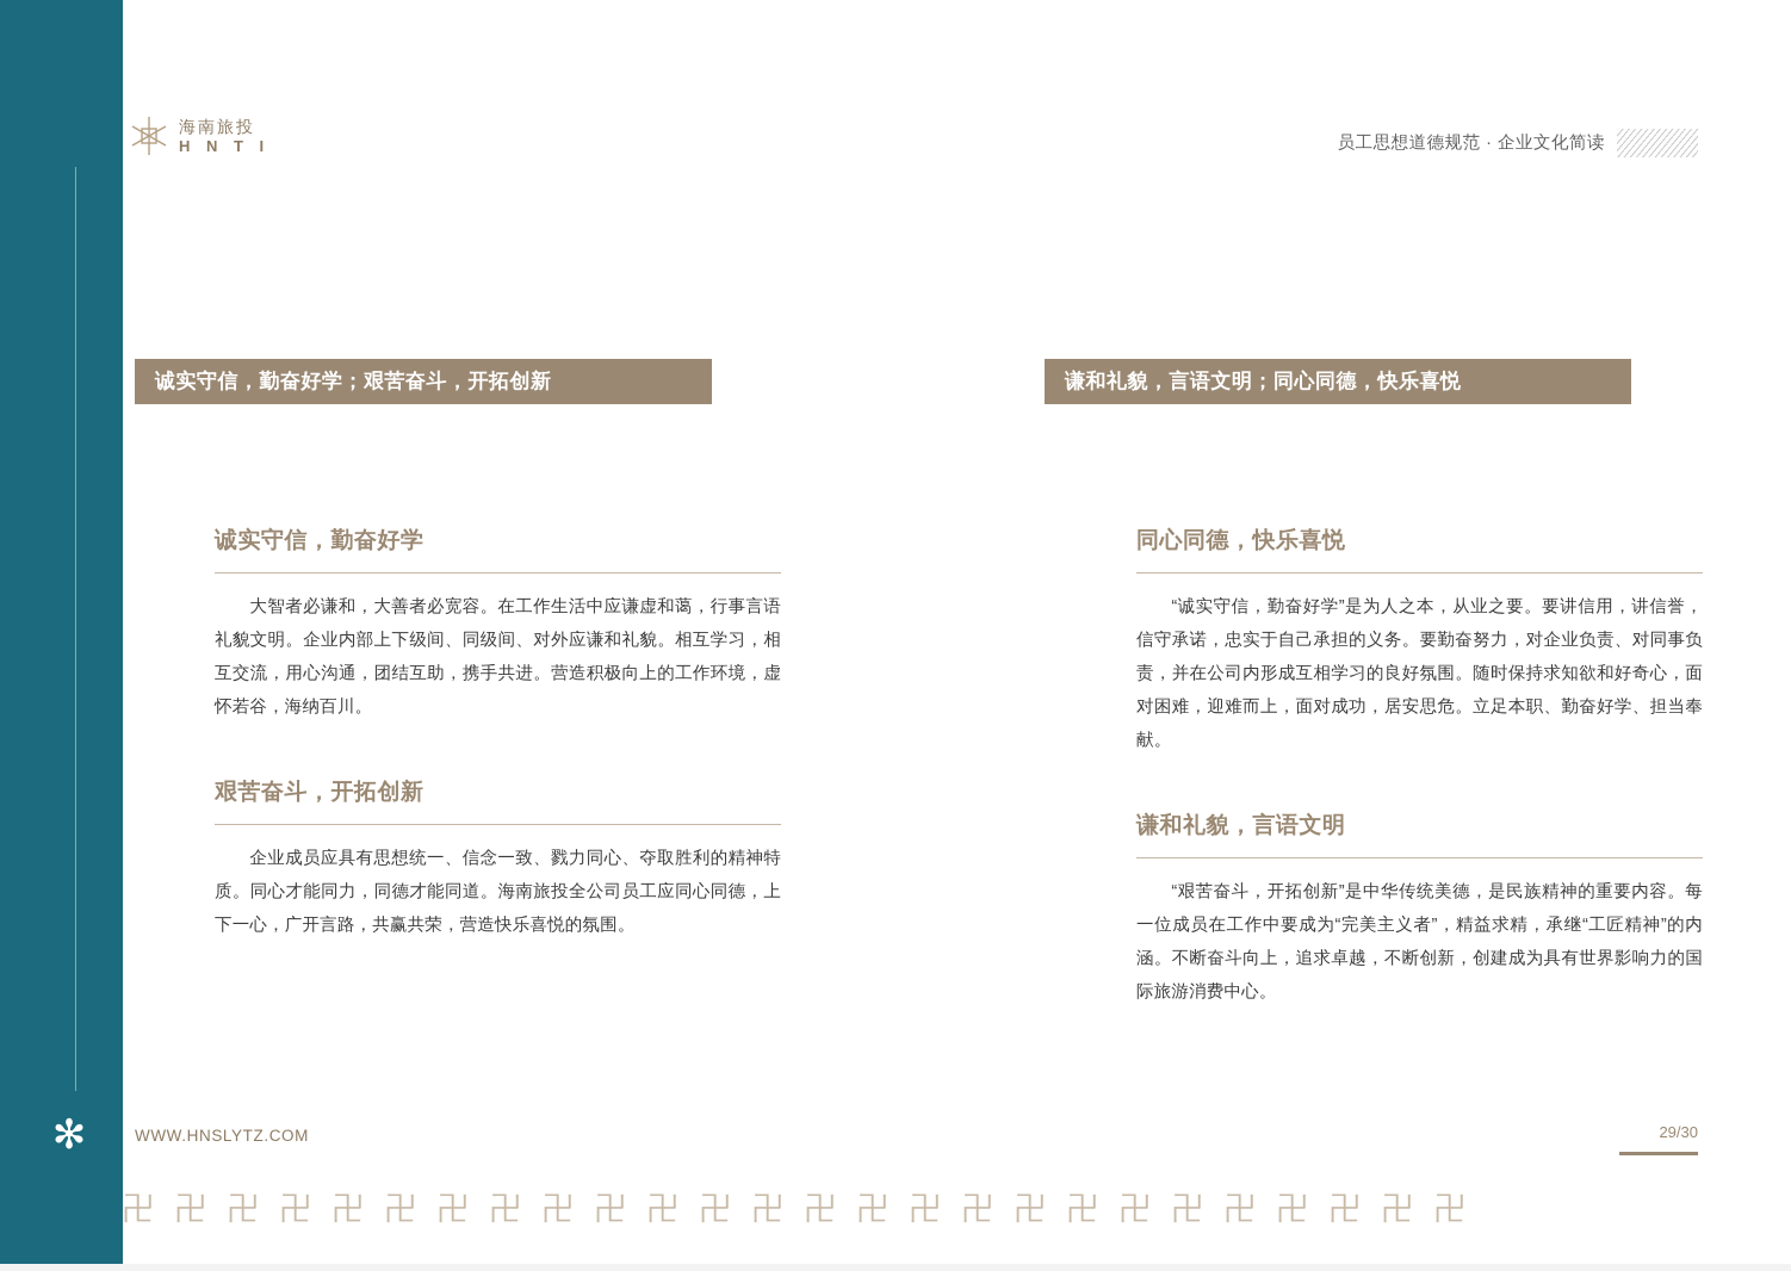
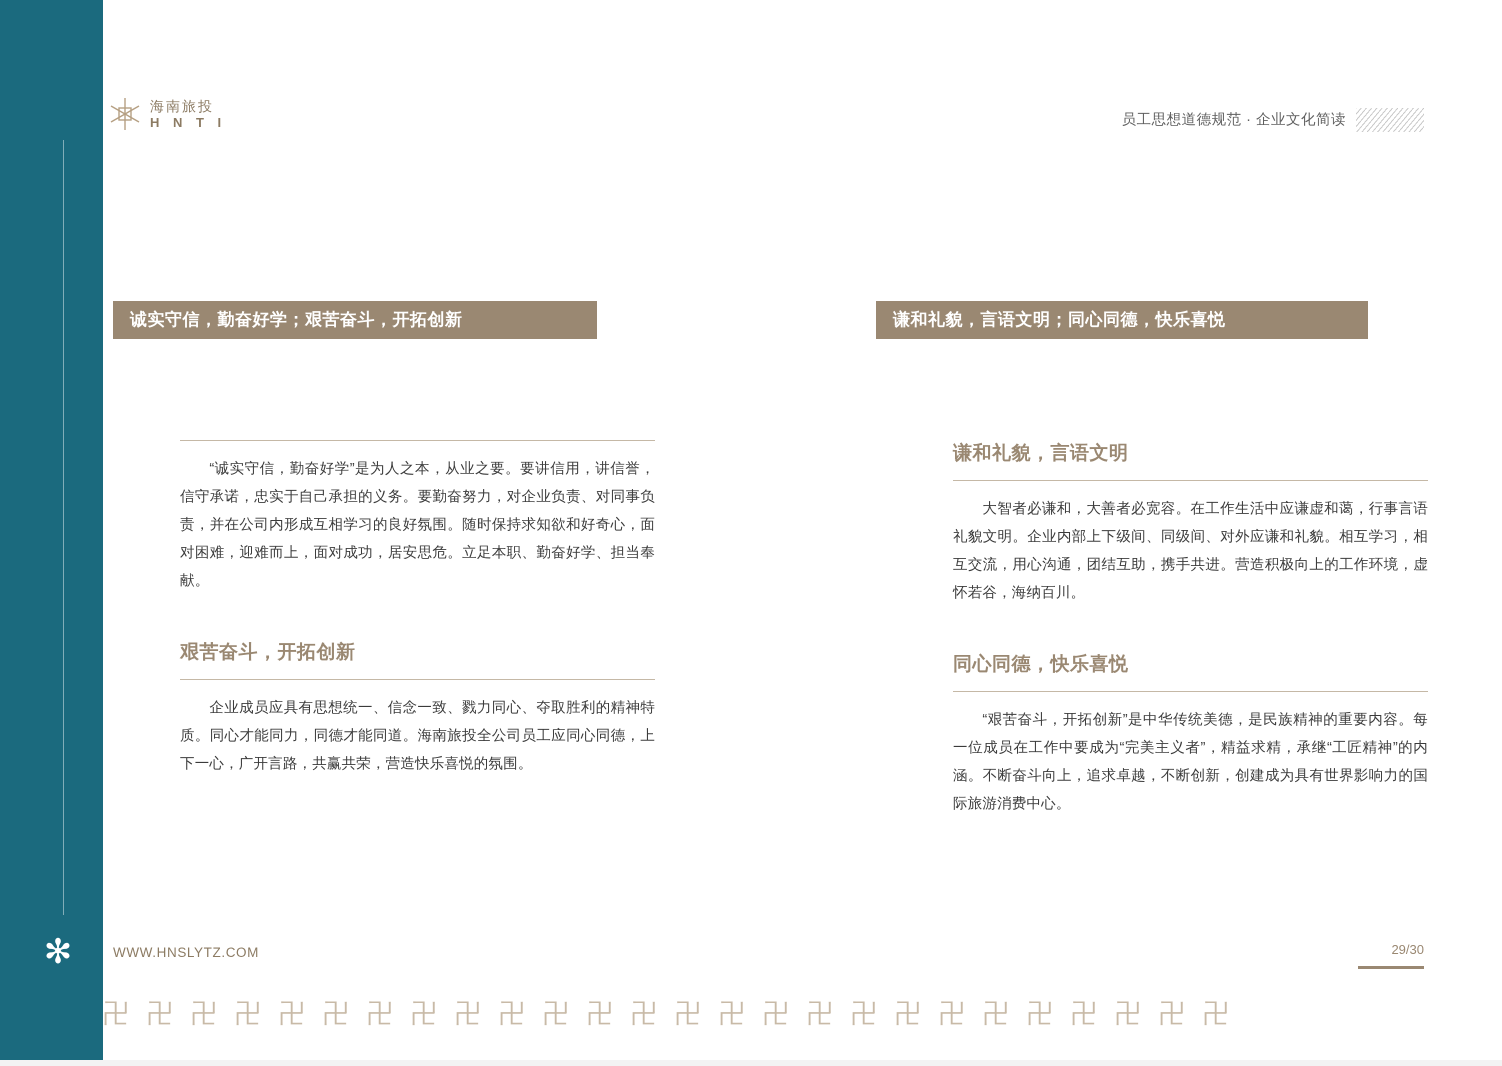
  ✻
  海南旅投
  H N T I
  员工思想道德规范 · 企业文化简读
  诚实守信，勤奋好学；艰苦奋斗，开拓创新
  谦和礼貌，言语文明；同心同德，快乐喜悦
- 诚实守信，勤奋好学
- 大智者必谦和，大善者必宽容。在工作生活中应谦虚和蔼，行事言语礼貌文明。企业内部上下级间、同级间、对外应谦和礼貌。相互学习，相互交流，用心沟通，团结互助，携手共进。营造积极向上的工作环境，虚怀若谷，海纳百川。
+ “诚实守信，勤奋好学”是为人之本，从业之要。要讲信用，讲信誉，信守承诺，忠实于自己承担的义务。要勤奋努力，对企业负责、对同事负责，并在公司内形成互相学习的良好氛围。随时保持求知欲和好奇心，面对困难，迎难而上，面对成功，居安思危。立足本职、勤奋好学、担当奉献。
  艰苦奋斗，开拓创新
  企业成员应具有思想统一、信念一致、戮力同心、夺取胜利的精神特质。同心才能同力，同德才能同道。海南旅投全公司员工应同心同德，上下一心，广开言路，共赢共荣，营造快乐喜悦的氛围。
- 同心同德，快乐喜悦
+ 谦和礼貌，言语文明
- “诚实守信，勤奋好学”是为人之本，从业之要。要讲信用，讲信誉，信守承诺，忠实于自己承担的义务。要勤奋努力，对企业负责、对同事负责，并在公司内形成互相学习的良好氛围。随时保持求知欲和好奇心，面对困难，迎难而上，面对成功，居安思危。立足本职、勤奋好学、担当奉献。
+ 大智者必谦和，大善者必宽容。在工作生活中应谦虚和蔼，行事言语礼貌文明。企业内部上下级间、同级间、对外应谦和礼貌。相互学习，相互交流，用心沟通，团结互助，携手共进。营造积极向上的工作环境，虚怀若谷，海纳百川。
- 谦和礼貌，言语文明
+ 同心同德，快乐喜悦
  “艰苦奋斗，开拓创新”是中华传统美德，是民族精神的重要内容。每一位成员在工作中要成为“完美主义者”，精益求精，承继“工匠精神”的内涵。不断奋斗向上，追求卓越，不断创新，创建成为具有世界影响力的国际旅游消费中心。
  WWW.HNSLYTZ.COM
  29/30
  卍卍卍卍卍卍卍卍卍卍卍卍卍卍卍卍卍卍卍卍卍卍卍卍卍卍
